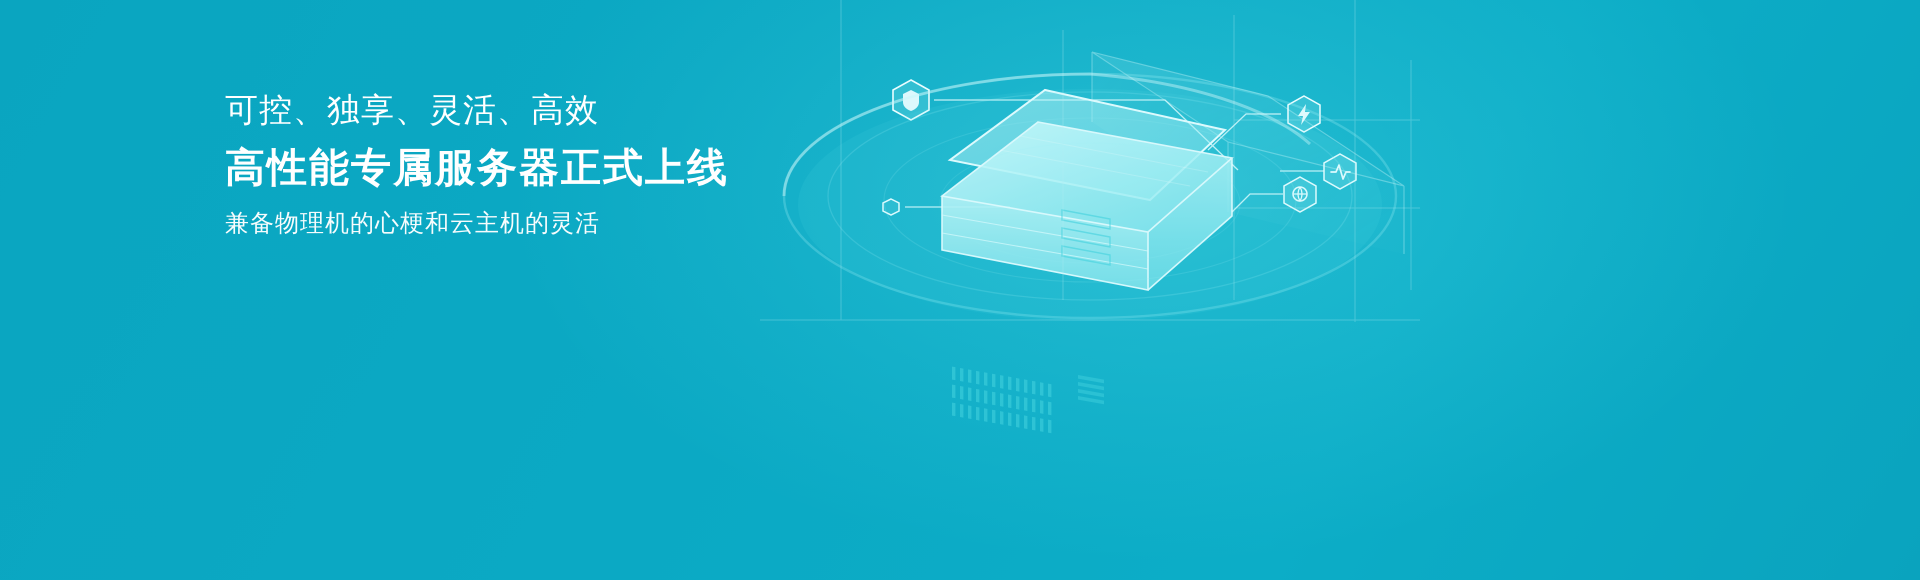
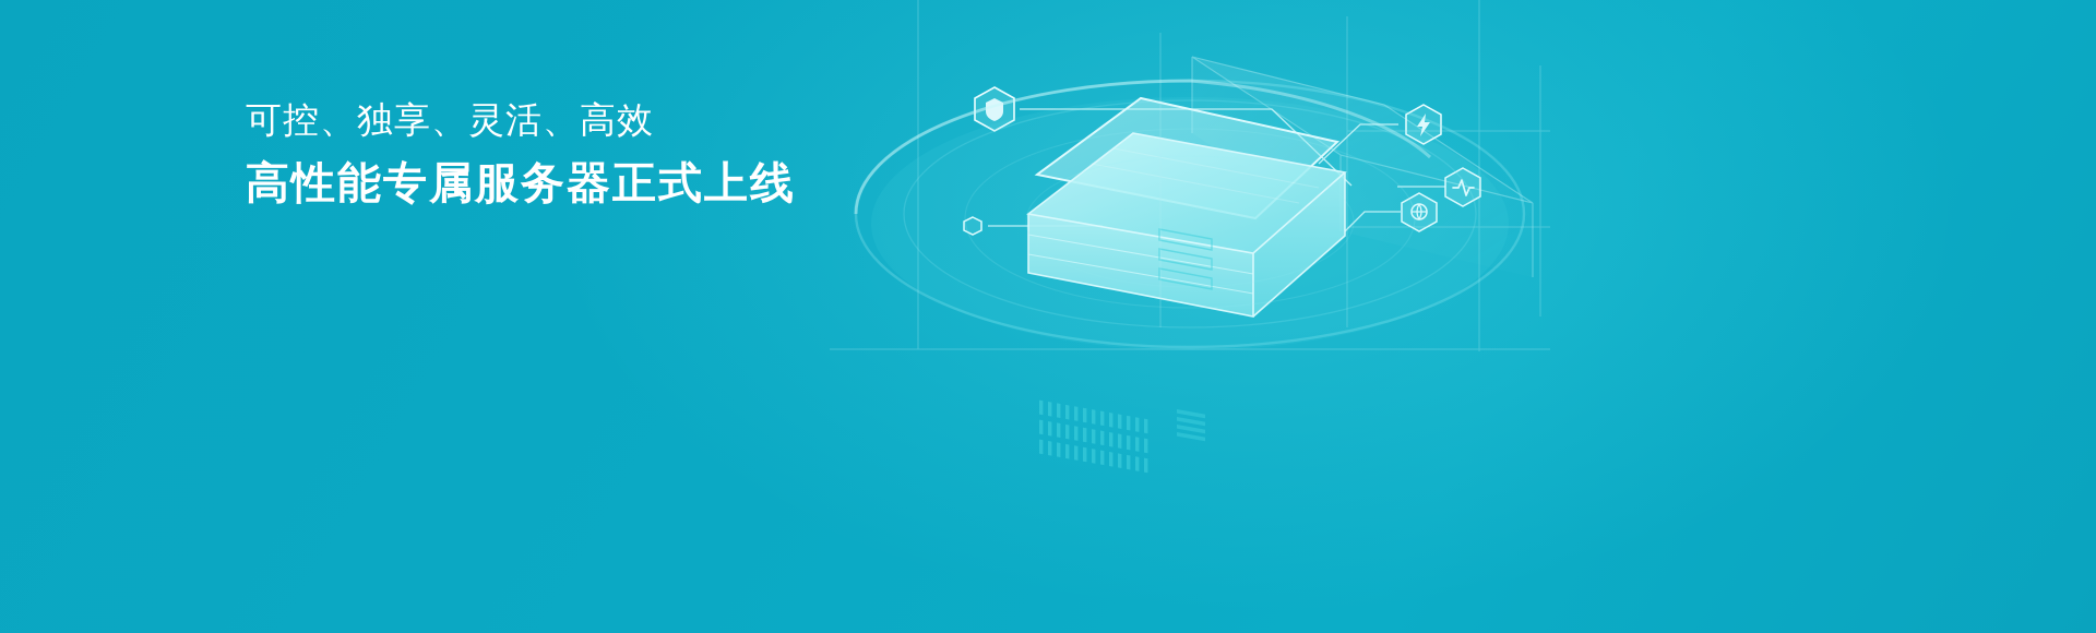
  可控、独享、灵活、高效
  高性能专属服务器正式上线
- 兼备物理机的心梗和云主机的灵活
